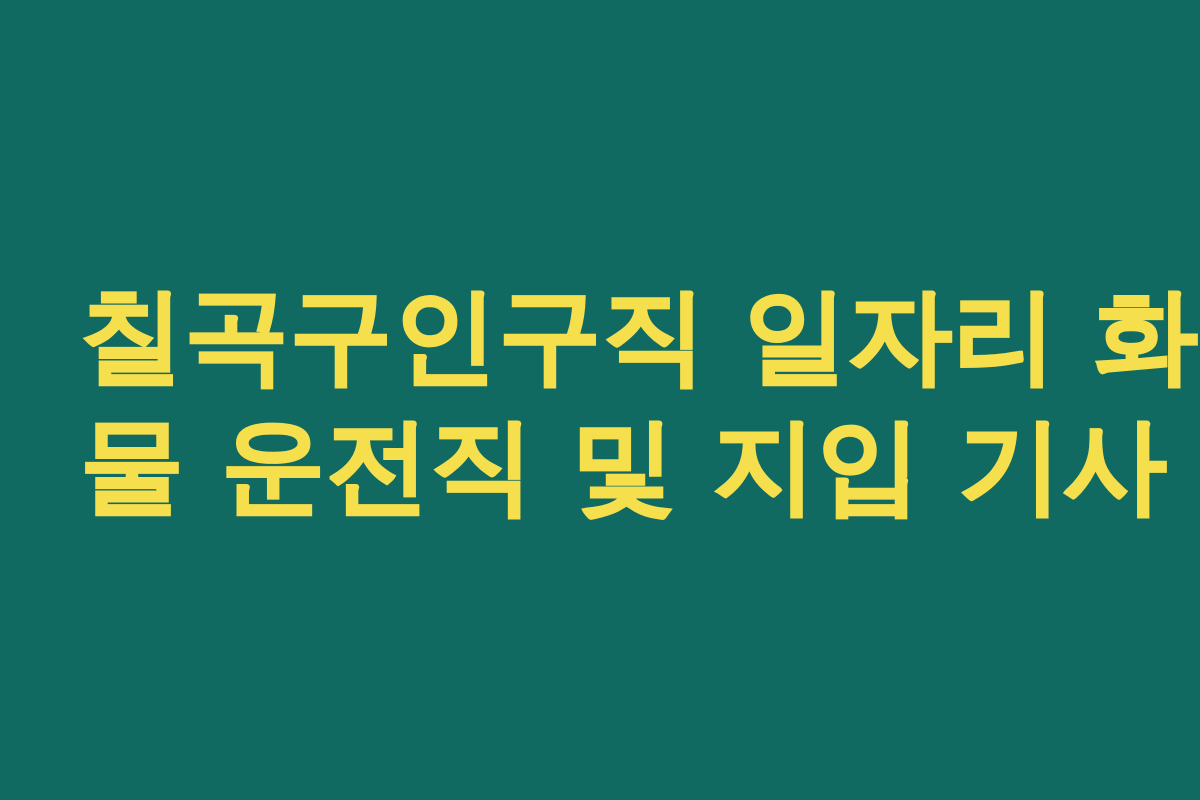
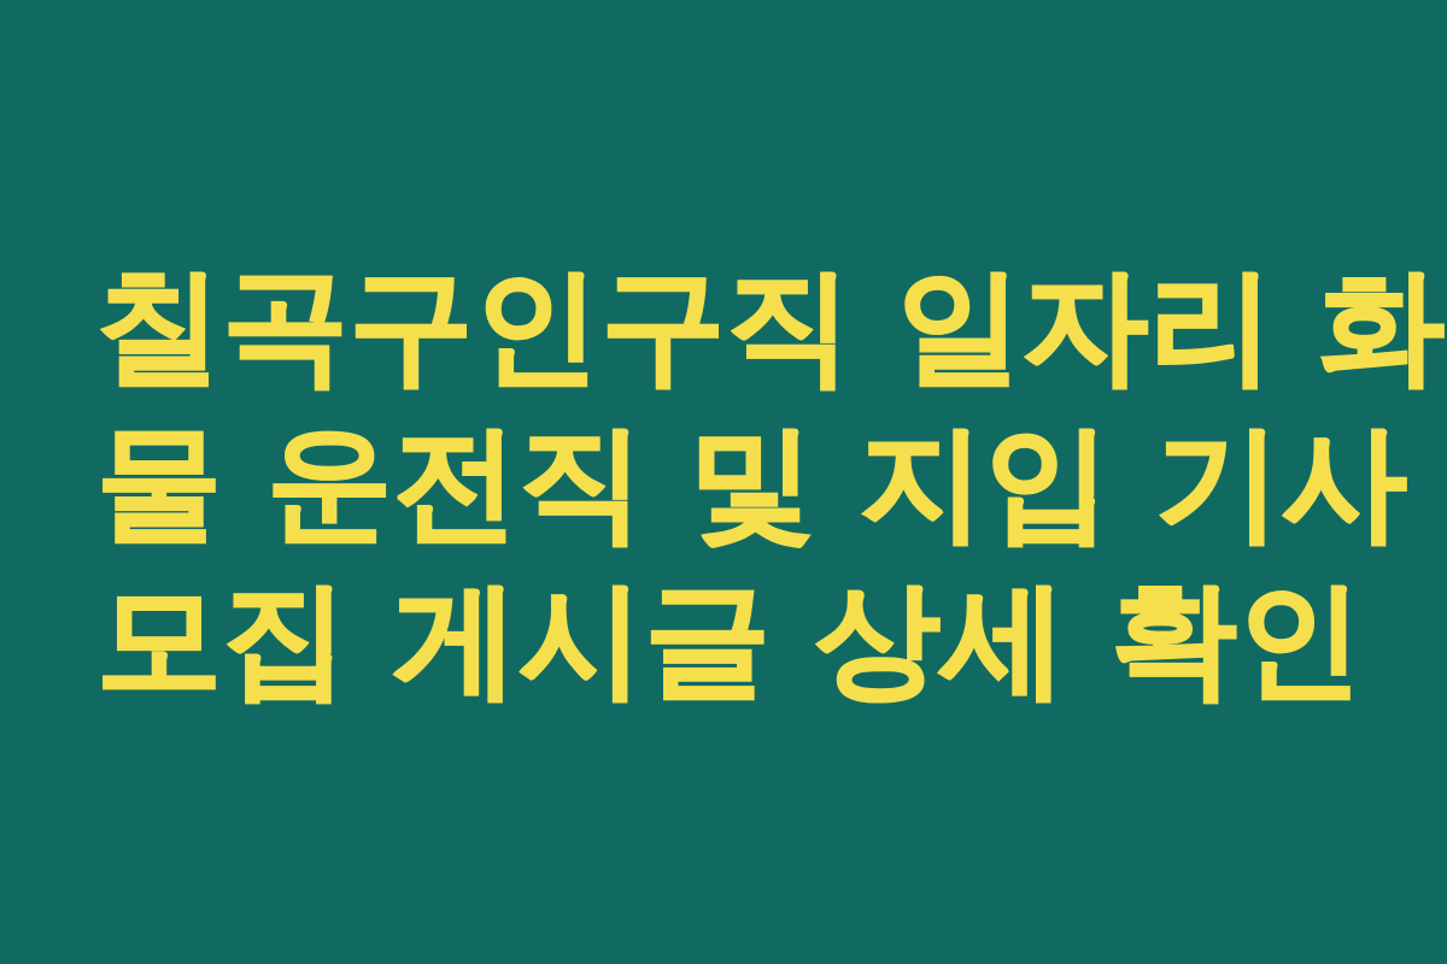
  칠곡구인구직 일자리 화
  물 운전직 및 지입 기사
+ 모집 게시글 상세 확인
